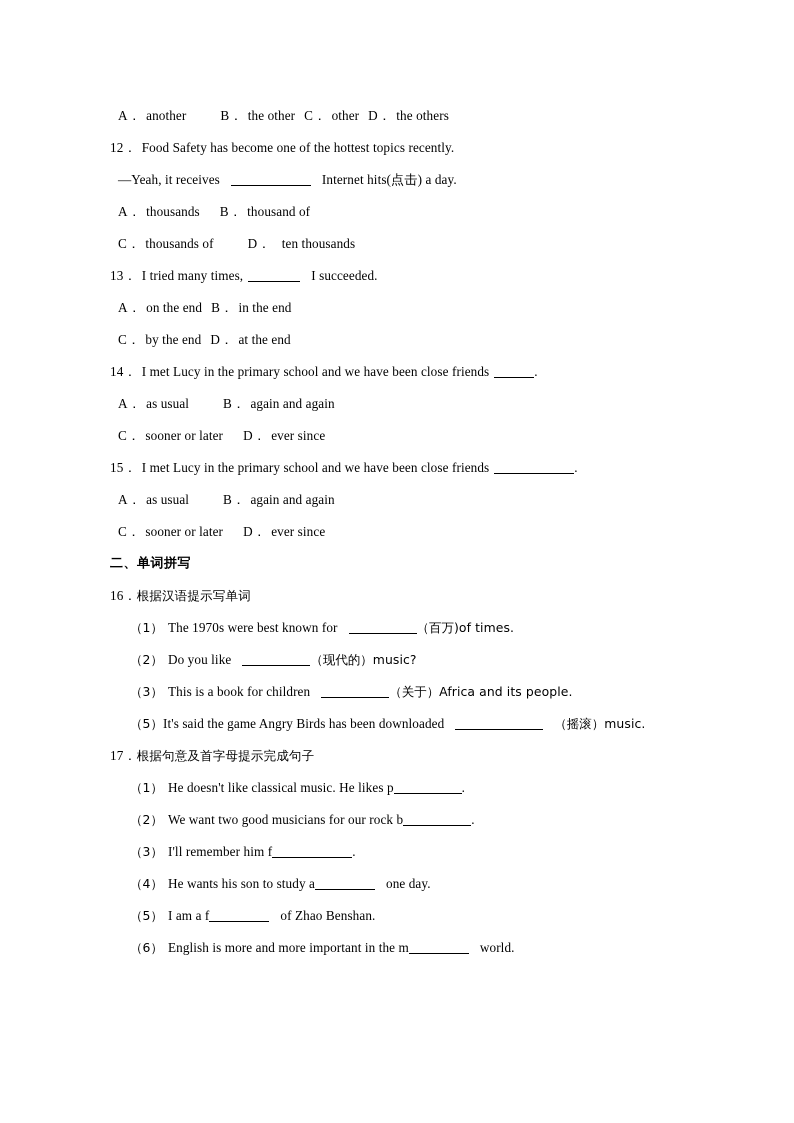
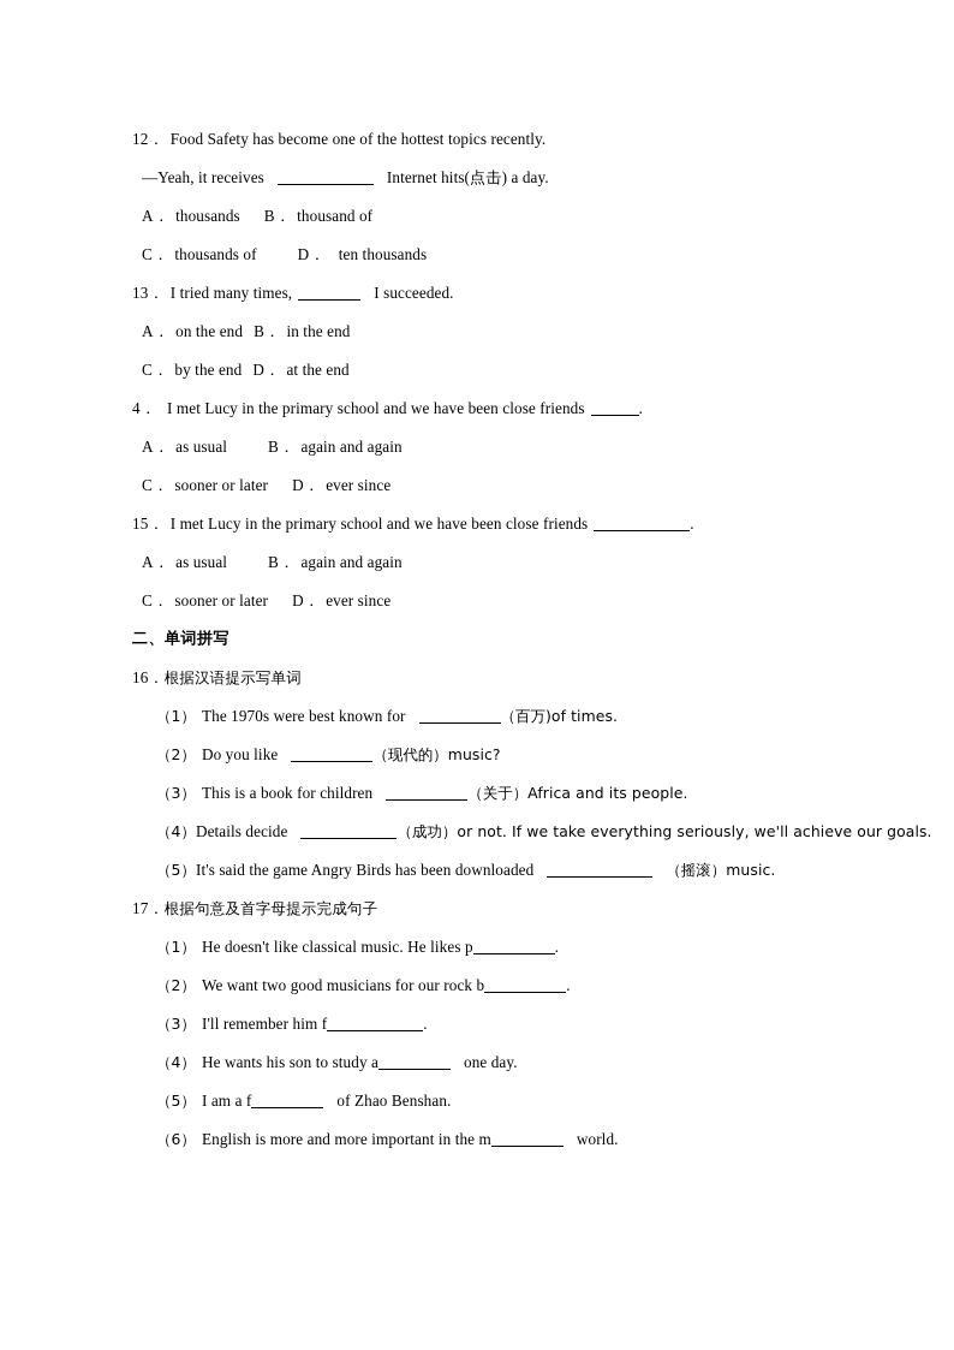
- A． another B． the other C． other D． the others
  12． Food Safety has become one of the hottest topics recently.
  —Yeah, it receives Internet hits(点击) a day.
  A． thousands B． thousand of
  C． thousands of D． ten thousands
  13． I tried many times, I succeeded.
  A． on the end B． in the end
  C． by the end D． at the end
- 14． I met Lucy in the primary school and we have been close friends .
+ 4． I met Lucy in the primary school and we have been close friends .
  A． as usual B． again and again
  C． sooner or later D． ever since
  15． I met Lucy in the primary school and we have been close friends .
  A． as usual B． again and again
  C． sooner or later D． ever since
  二、单词拼写
  16．根据汉语提示写单词
  （1） The 1970s were best known for （百万)of times.
  （2） Do you like （现代的）music?
  （3） This is a book for children （关于）Africa and its people.
+ （4）Details decide （成功）or not. If we take everything seriously, we'll achieve our goals.
  （5）It's said the game Angry Birds has been downloaded （摇滚）music.
  17．根据句意及首字母提示完成句子
  （1） He doesn't like classical music. He likes p .
  （2） We want two good musicians for our rock b .
  （3） I'll remember him f .
  （4） He wants his son to study a one day.
  （5） I am a f of Zhao Benshan.
  （6） English is more and more important in the m world.
